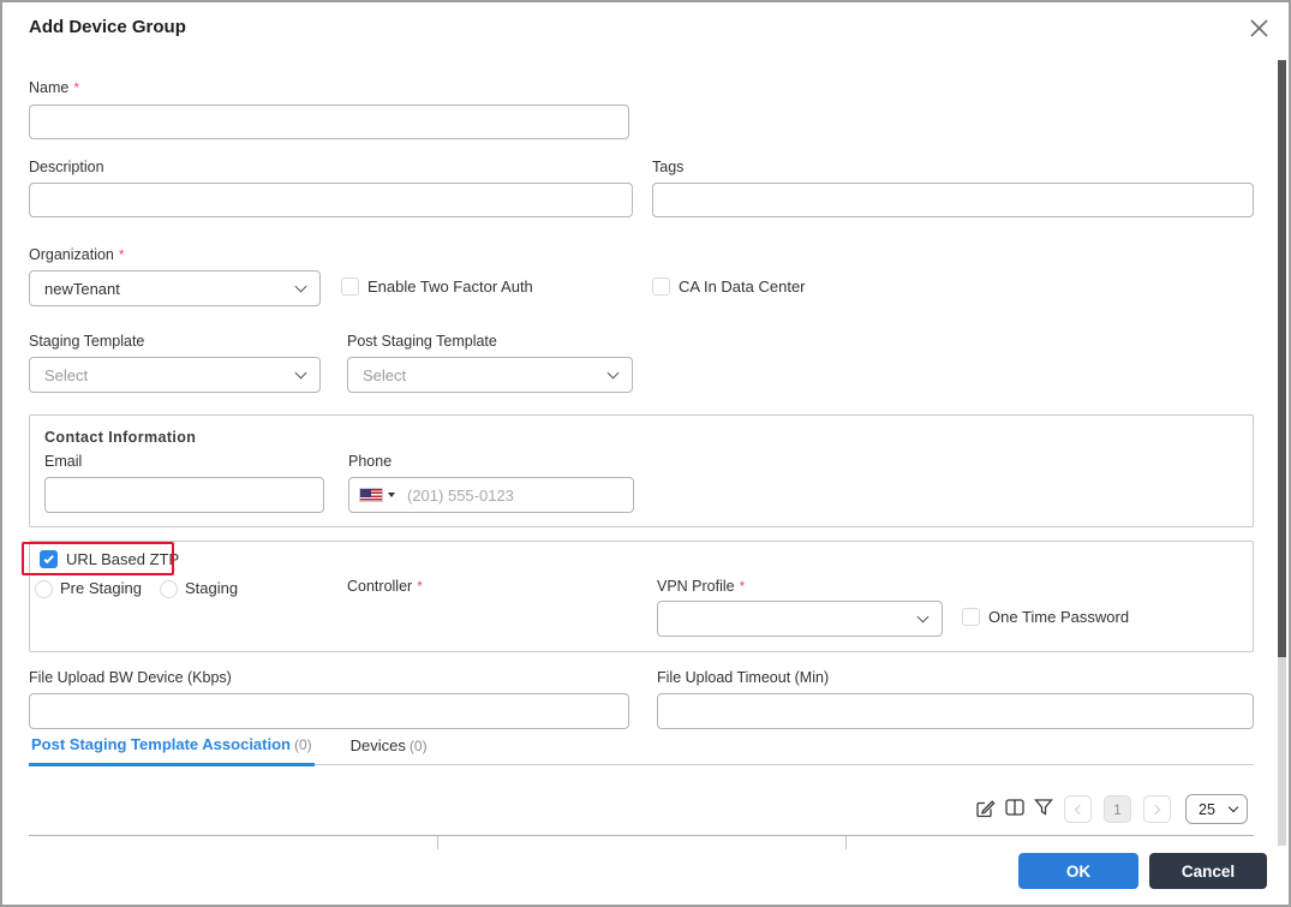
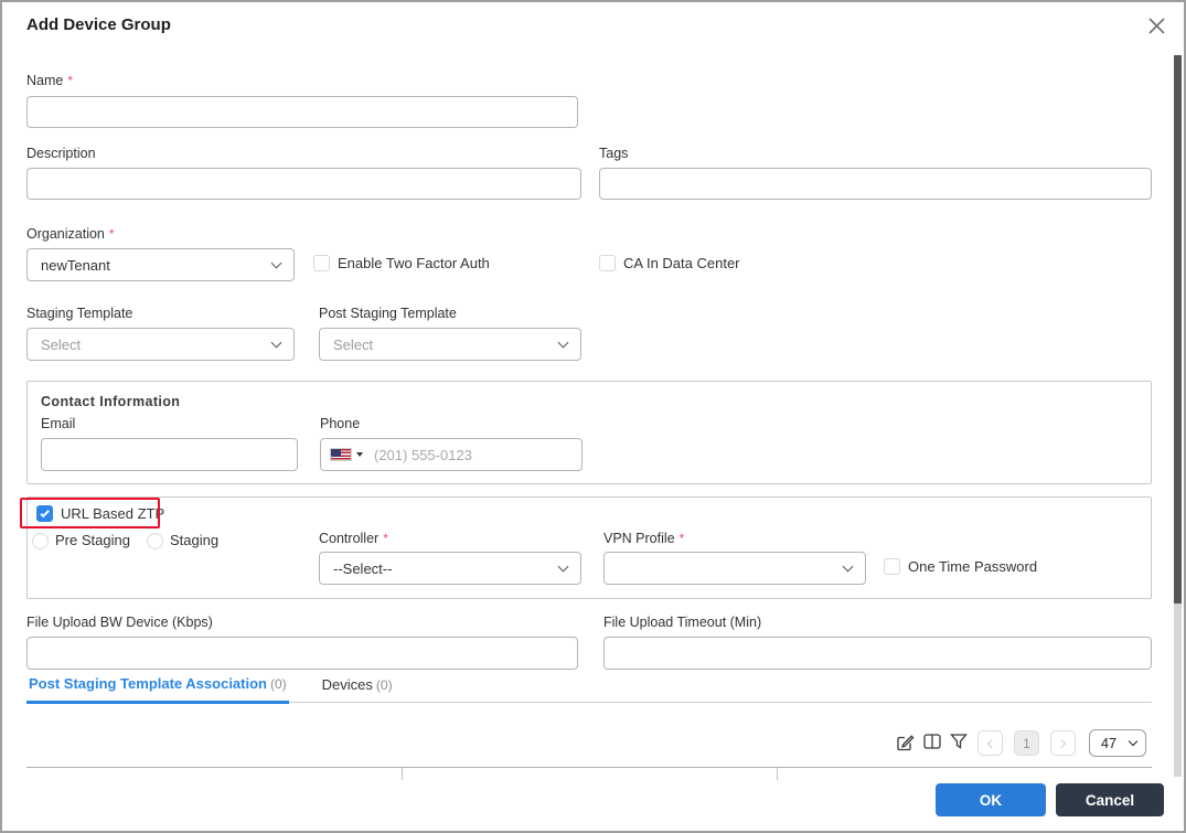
  Add Device Group
  Name *
  Description
  Tags
  Organization *
  newTenant
  Enable Two Factor Auth
  CA In Data Center
  Staging Template
  Select
  Post Staging Template
  Select
  Contact Information
  Email
  Phone
  (201) 555-0123
  URL Based ZTP
  Pre Staging
  Staging
  Controller *
+ --Select--
  VPN Profile *
  One Time Password
  File Upload BW Device (Kbps)
  File Upload Timeout (Min)
  Post Staging Template Association (0)
  Devices (0)
  1
- 25
+ 47
  OK
  Cancel
